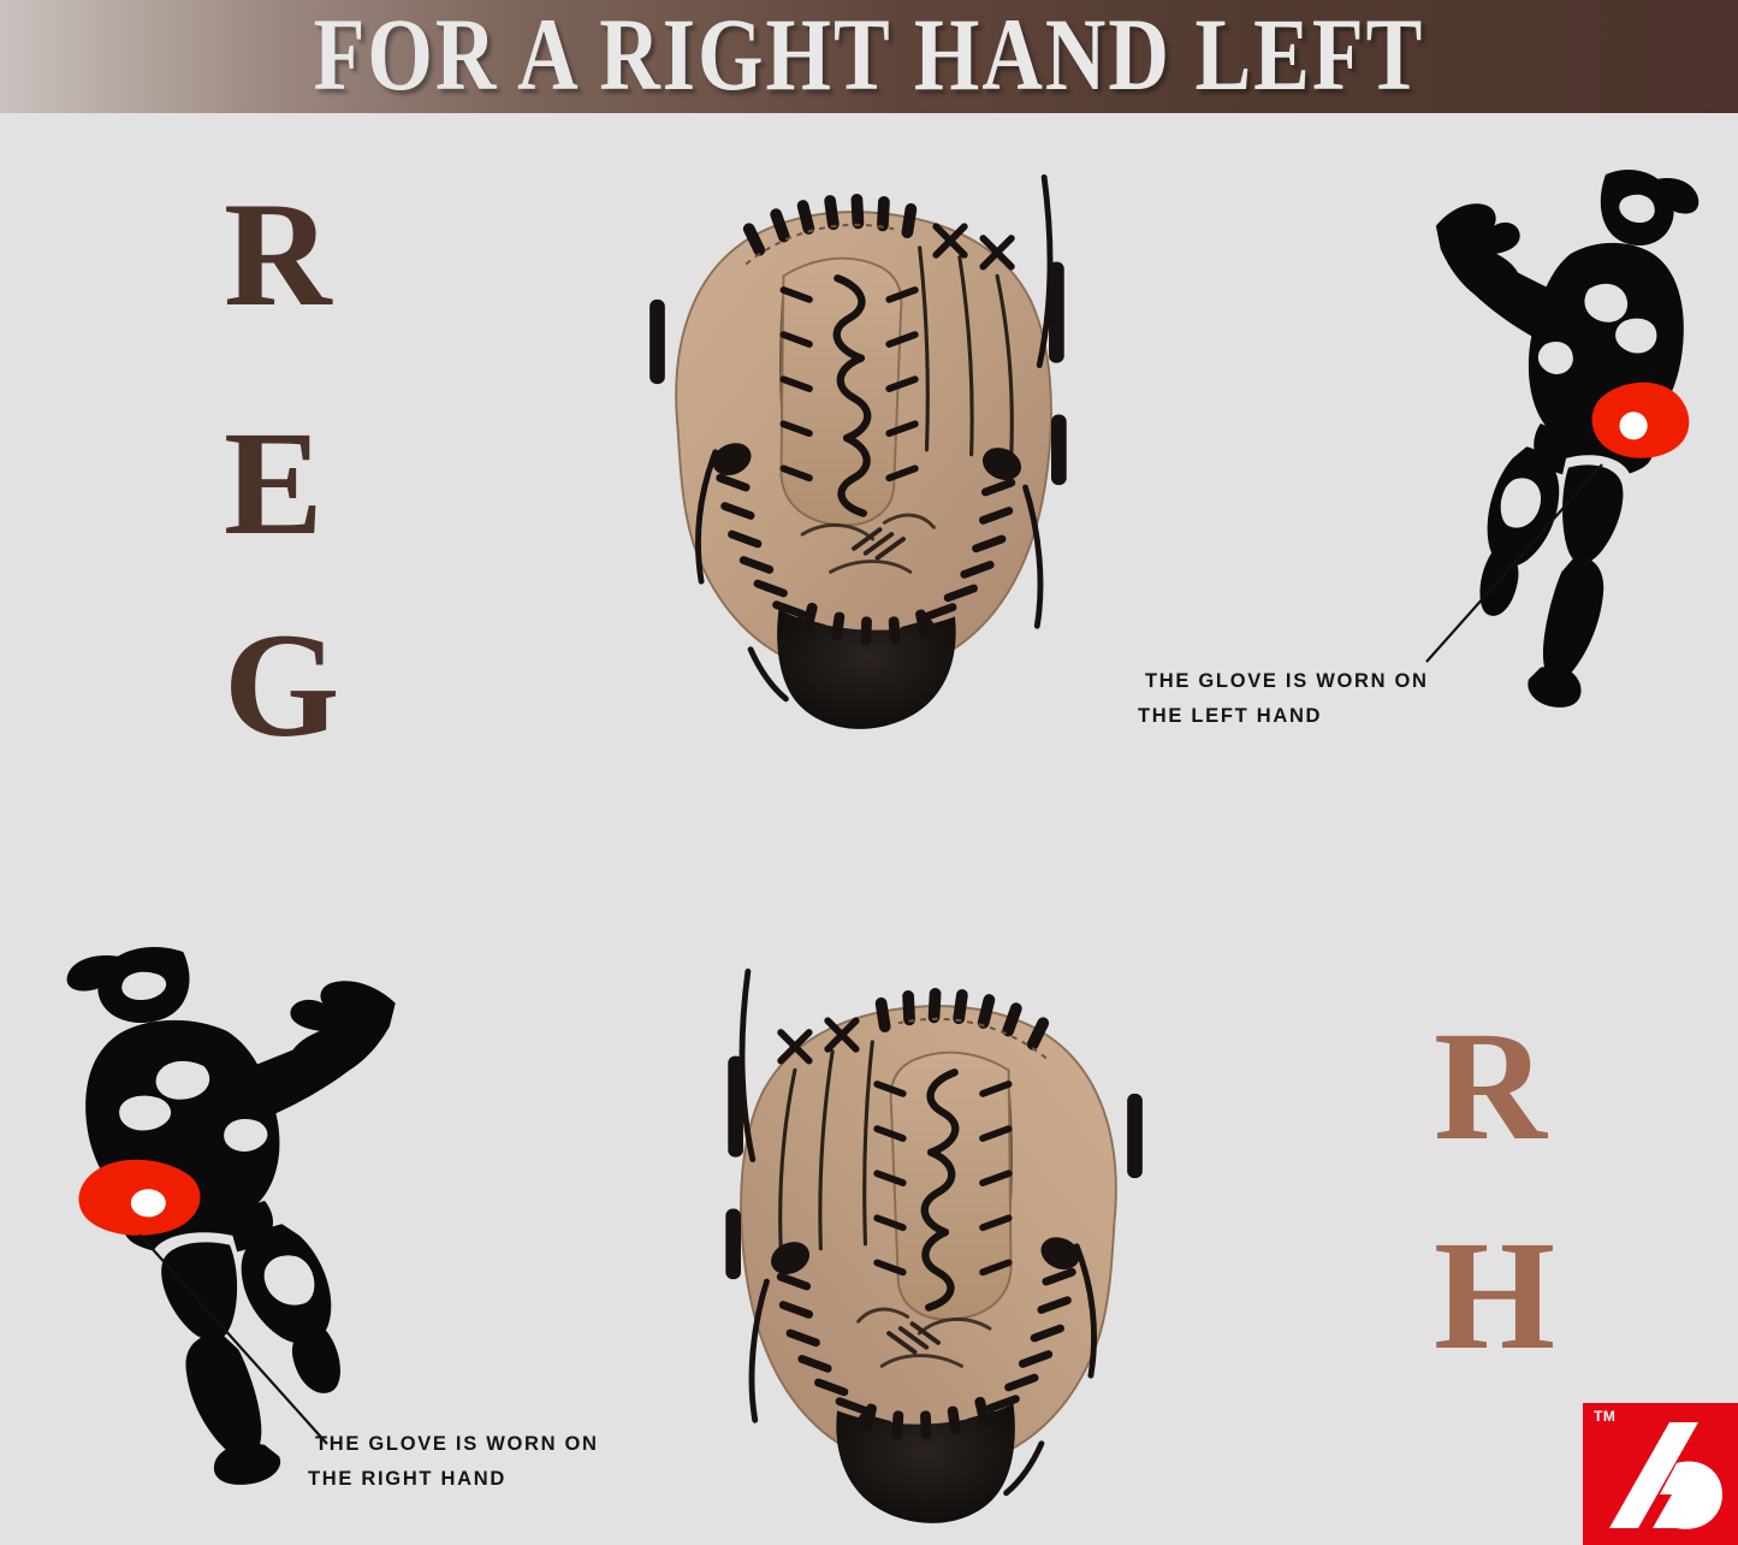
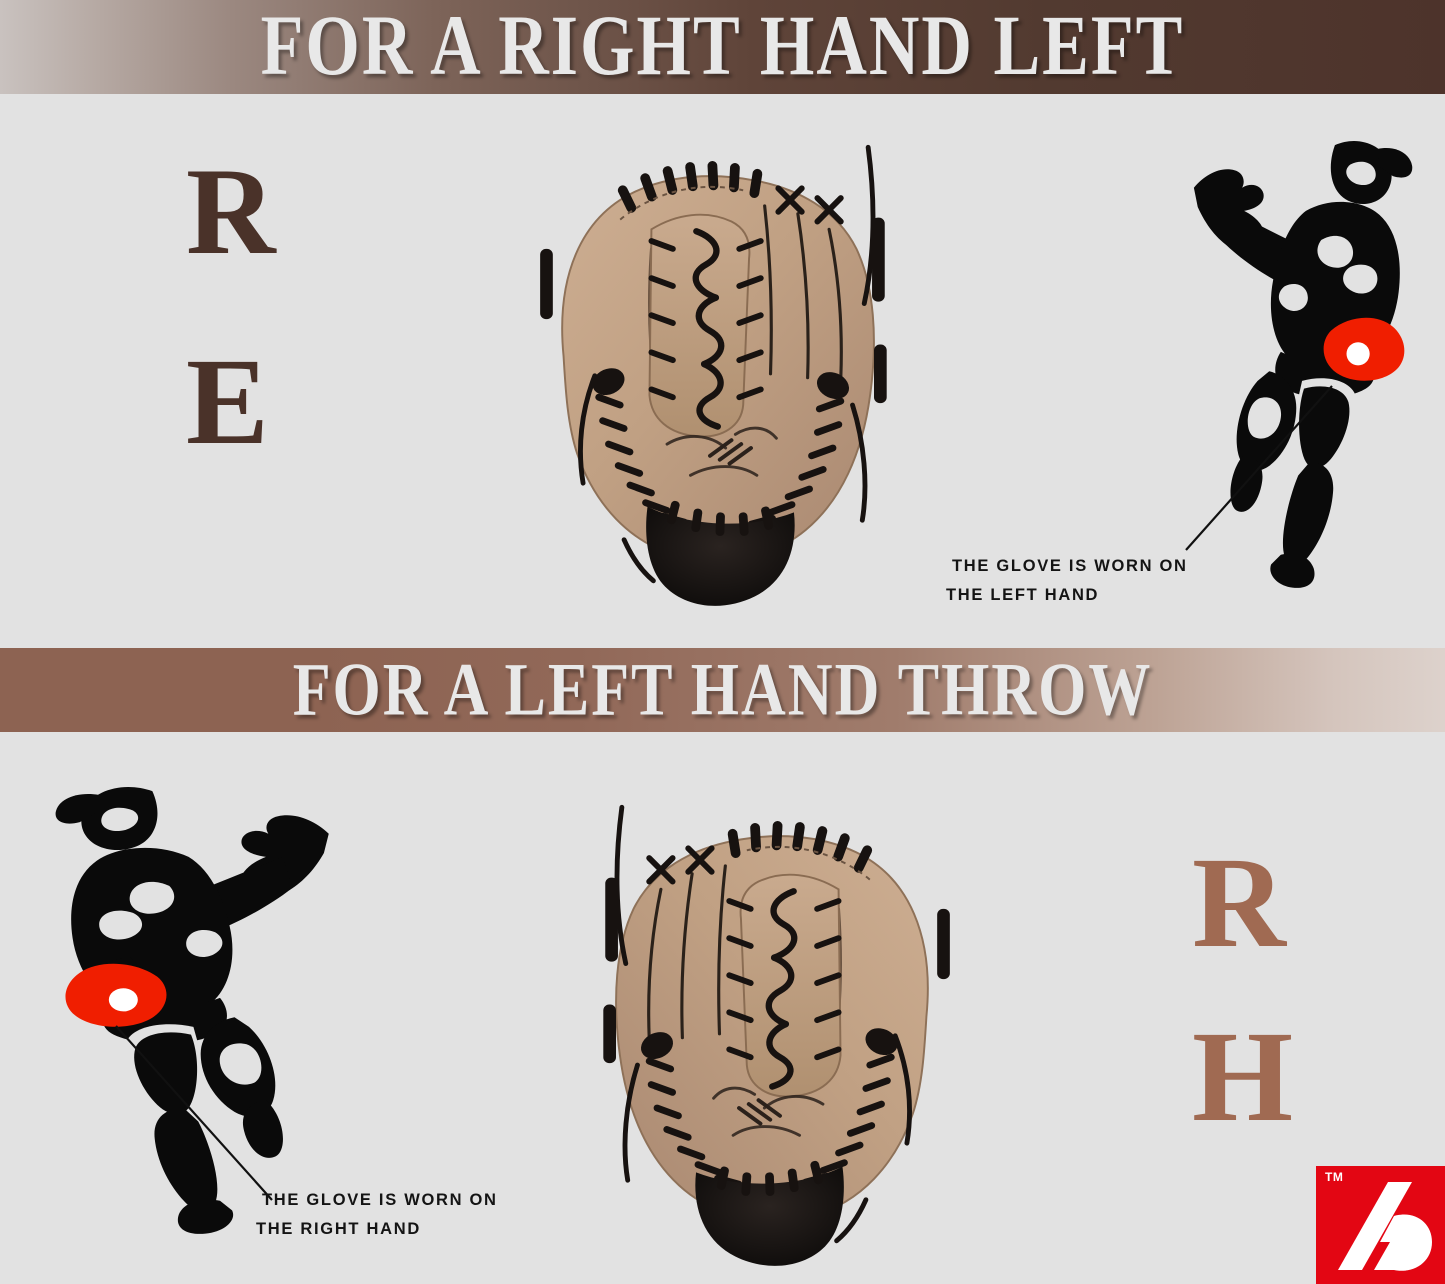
  FOR A RIGHT HAND LEFT
  R
  E
- G
  THE GLOVE IS WORN ON
  THE LEFT HAND
+ FOR A LEFT HAND THROW
  THE GLOVE IS WORN ON
  THE RIGHT HAND
  R
  H
  TM
